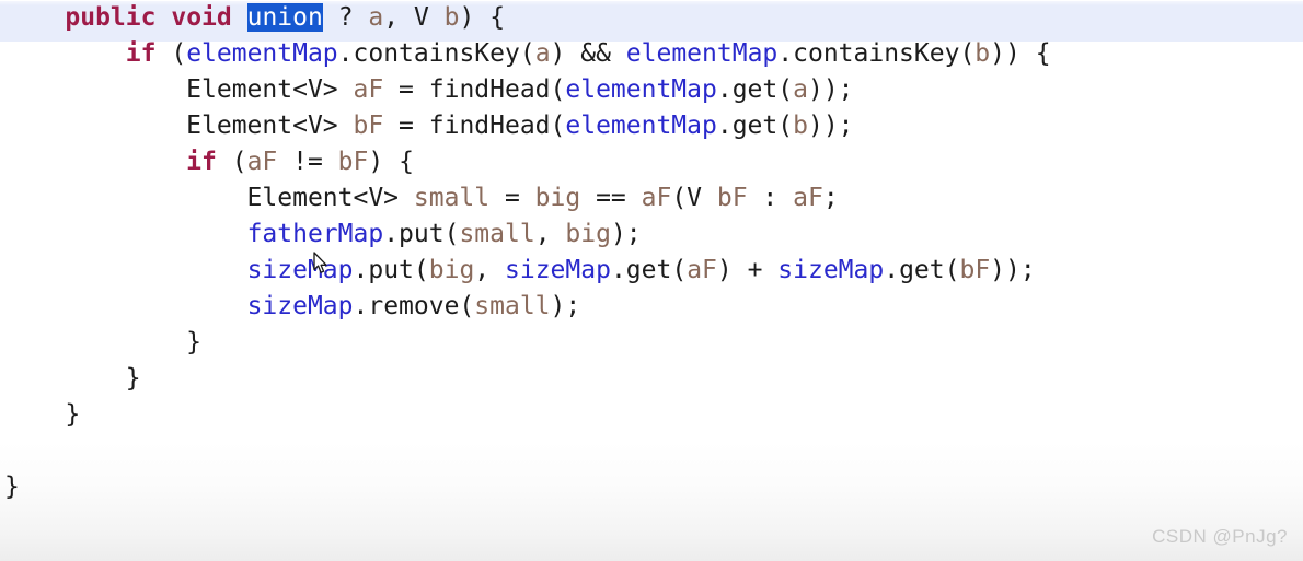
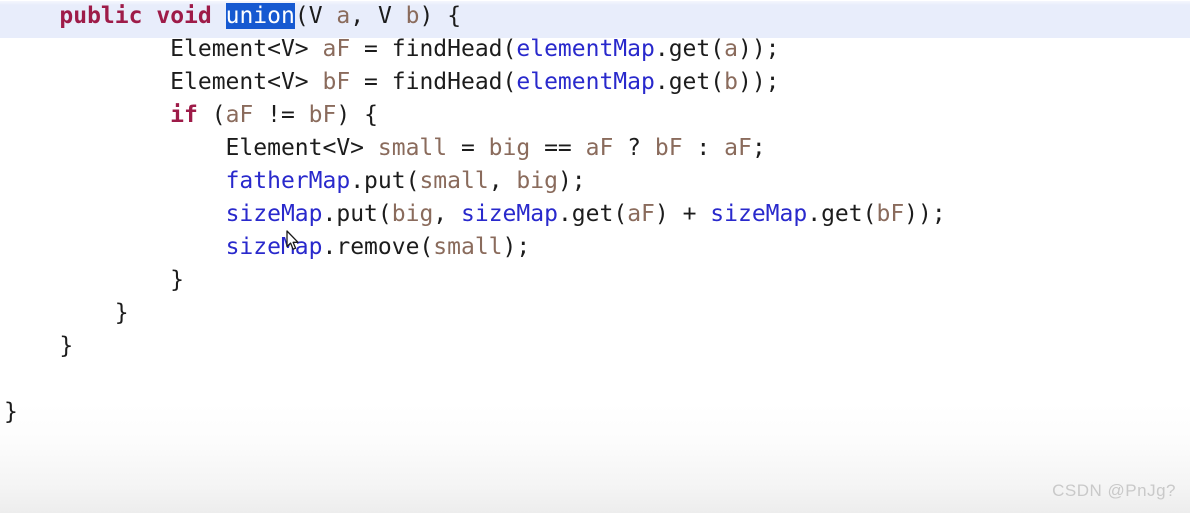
- public void union ? a, V b) {
+ public void union(V a, V b) {
- if (elementMap.containsKey(a) && elementMap.containsKey(b)) {
  Element<V> aF = findHead(elementMap.get(a));
  Element<V> bF = findHead(elementMap.get(b));
  if (aF != bF) {
- Element<V> small = big == aF(V bF : aF;
+ Element<V> small = big == aF ? bF : aF;
  fatherMap.put(small, big);
  sizeMap.put(big, sizeMap.get(aF) + sizeMap.get(bF));
  sizeMap.remove(small);
  }
  }
  }
  }
  CSDN @PnJg?
